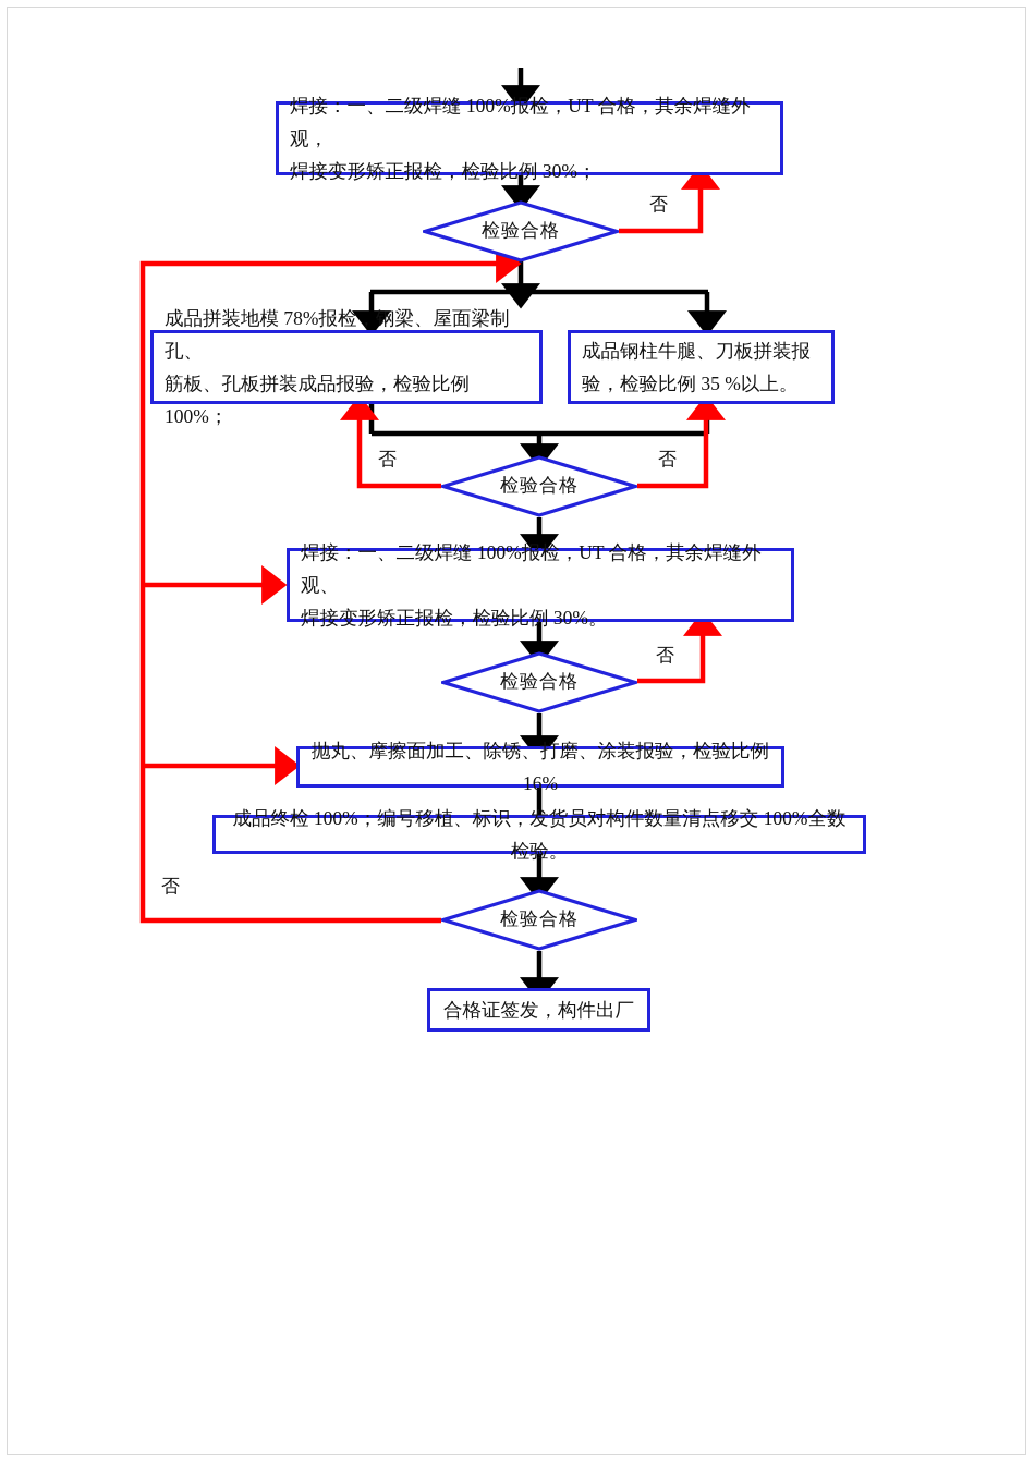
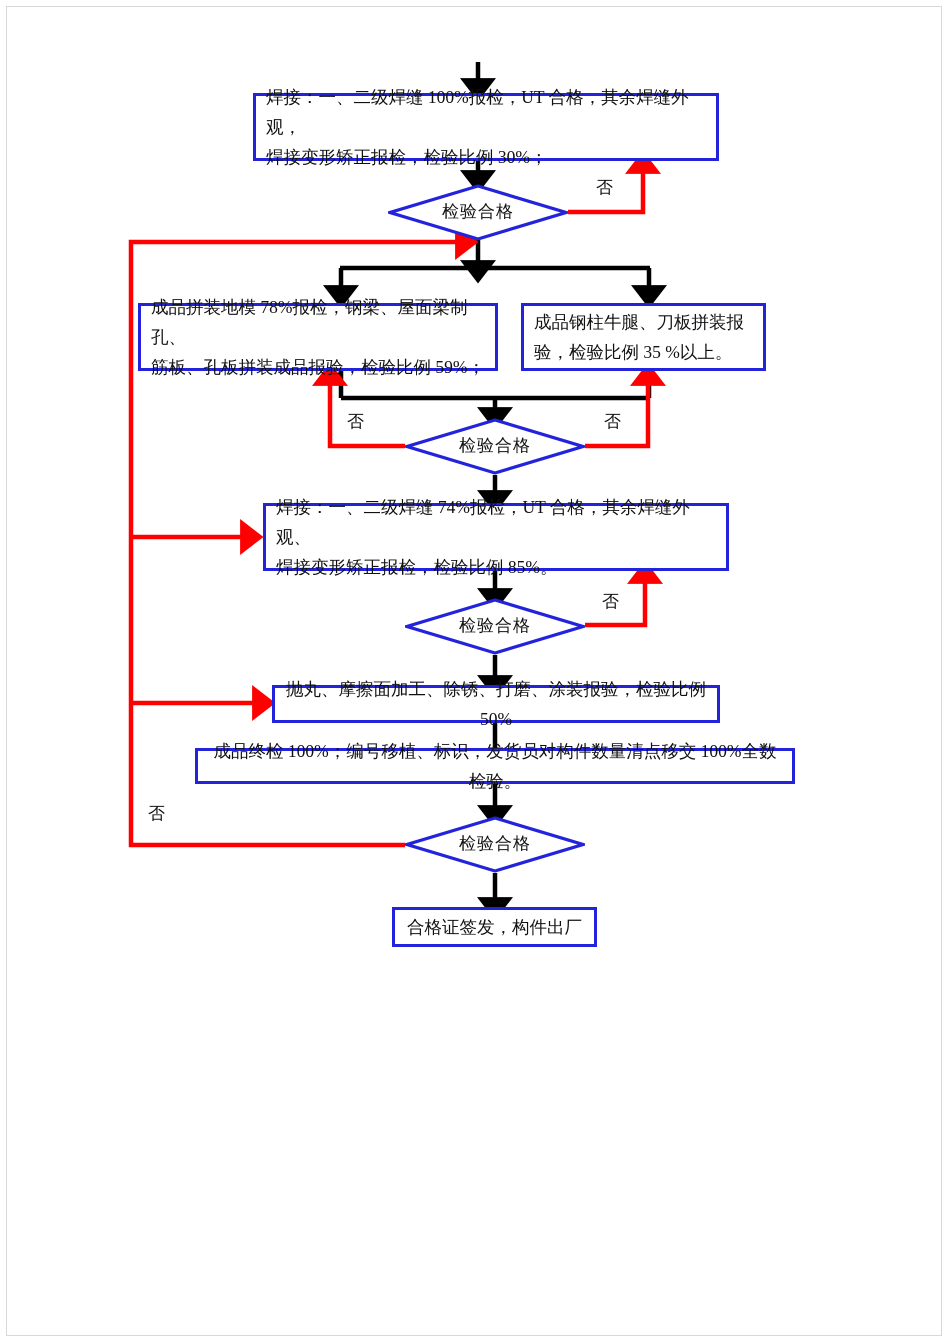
  焊接：一、二级焊缝 100%报检，UT 合格，其余焊缝外观，
  焊接变形矫正报检，检验比例 30%；
  检验合格
  否
  成品拼装地模 78%报检，钢梁、屋面梁制孔、
- 筋板、孔板拼装成品报验，检验比例 100%；
+ 筋板、孔板拼装成品报验，检验比例 59%；
  成品钢柱牛腿、刀板拼装报
  验，检验比例 35 %以上。
  检验合格
  否
  否
- 焊接：一、二级焊缝 100%报检，UT 合格，其余焊缝外观、
+ 焊接：一、二级焊缝 74%报检，UT 合格，其余焊缝外观、
- 焊接变形矫正报检，检验比例 30%。
+ 焊接变形矫正报检，检验比例 85%。
  检验合格
  否
- 抛丸、摩擦面加工、除锈、打磨、涂装报验，检验比例 16%
+ 抛丸、摩擦面加工、除锈、打磨、涂装报验，检验比例 50%
  成品终检 100%；编号移植、标识，发货员对构件数量清点移交 100%全数检验。
  否
  检验合格
  合格证签发，构件出厂
